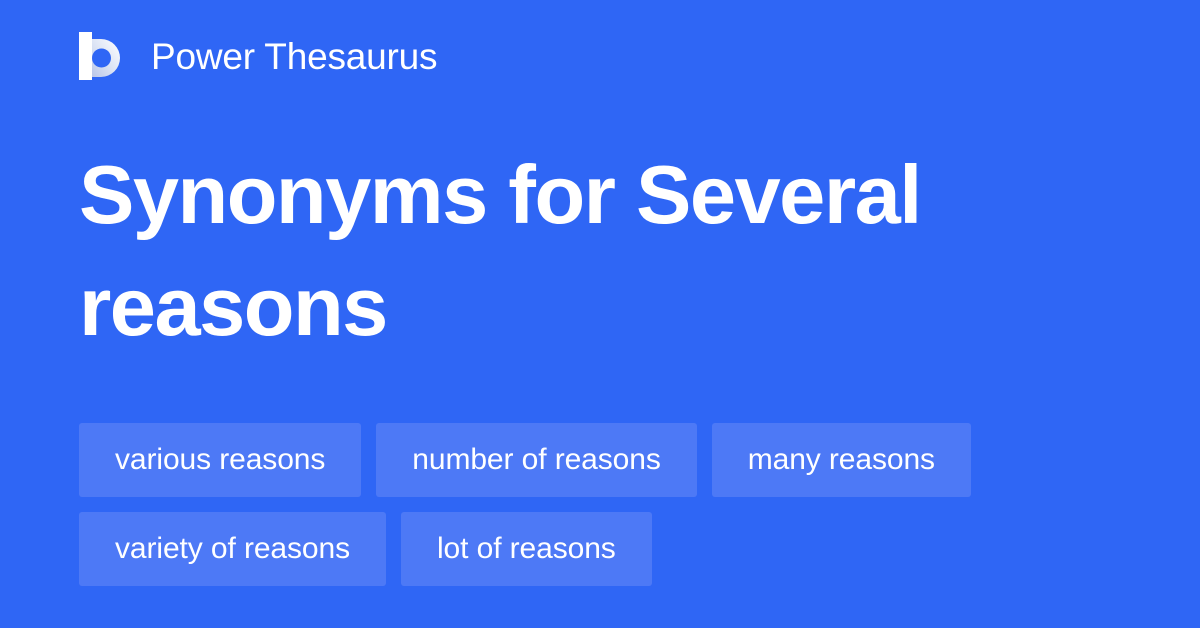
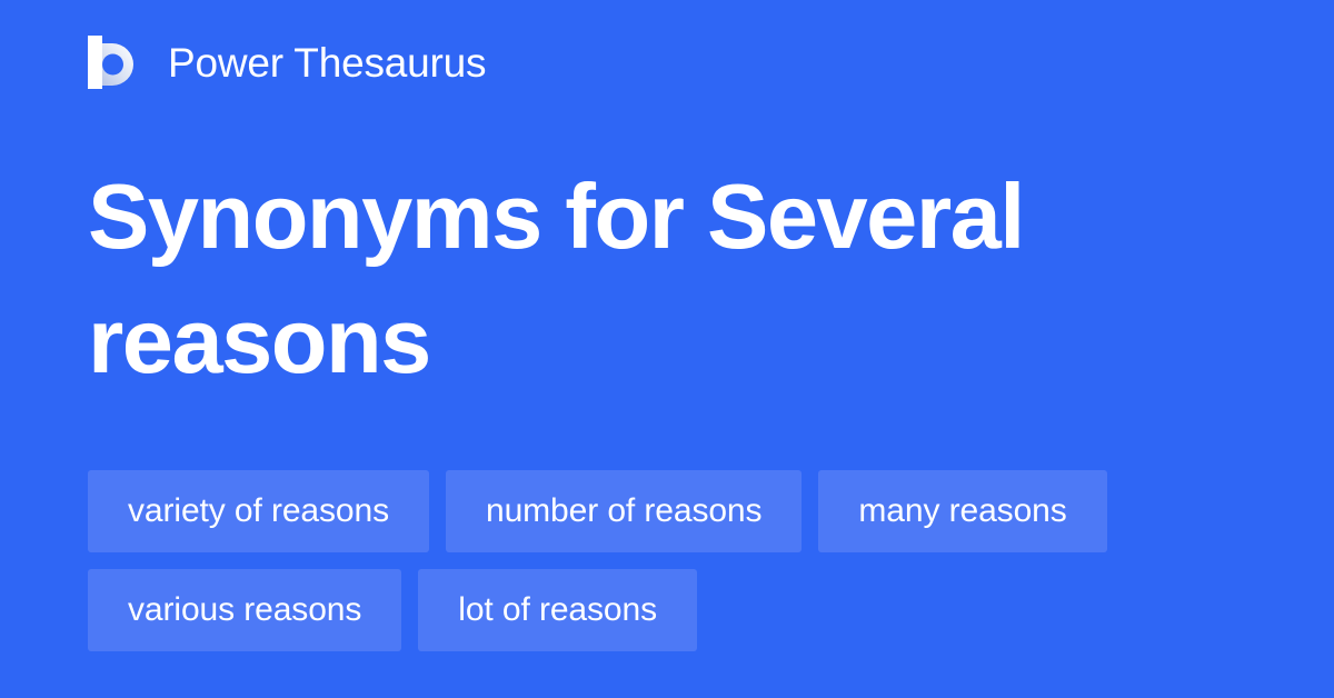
  Power Thesaurus
  Synonyms for Several reasons
- various reasons
+ variety of reasons
  number of reasons
  many reasons
- variety of reasons
+ various reasons
  lot of reasons
